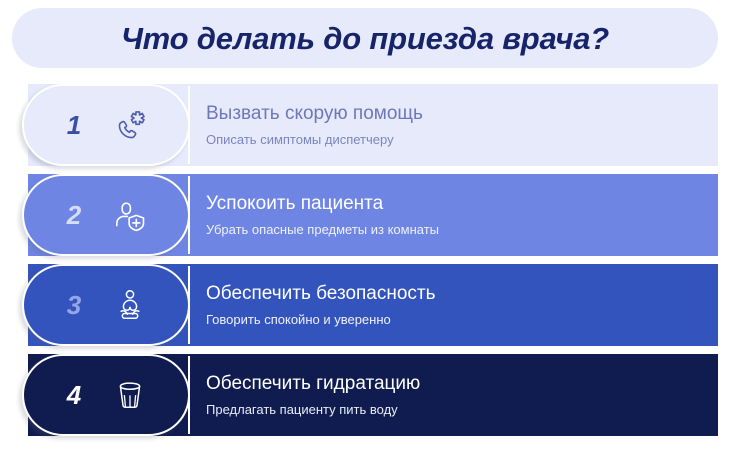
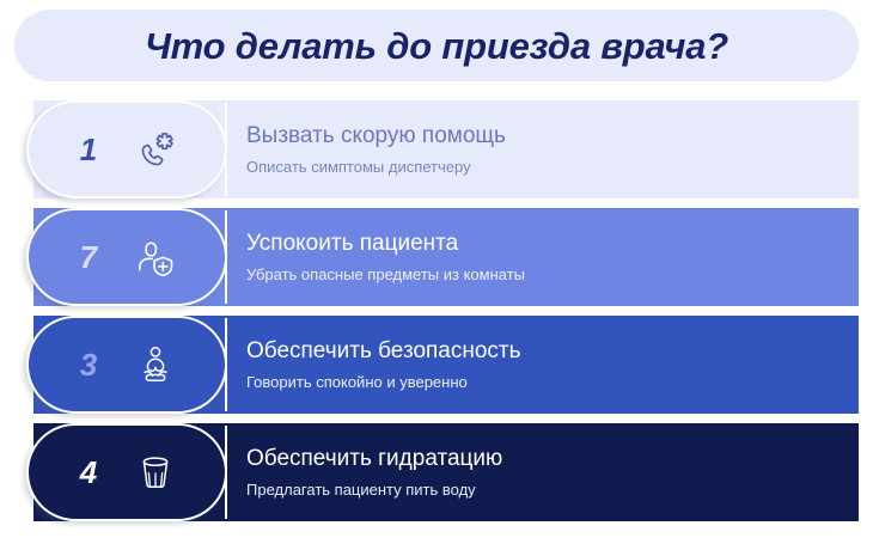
  Что делать до приезда врача?
  1
  Вызвать скорую помощь
  Описать симптомы диспетчеру
- 2
+ 7
  Успокоить пациента
  Убрать опасные предметы из комнаты
  3
  Обеспечить безопасность
  Говорить спокойно и уверенно
  4
  Обеспечить гидратацию
  Предлагать пациенту пить воду
